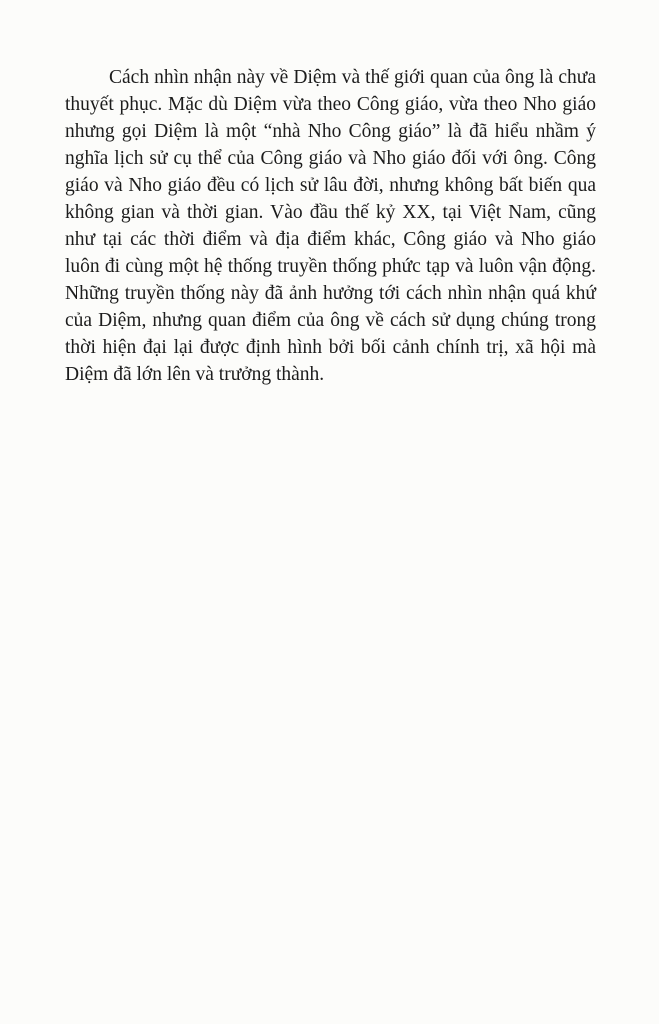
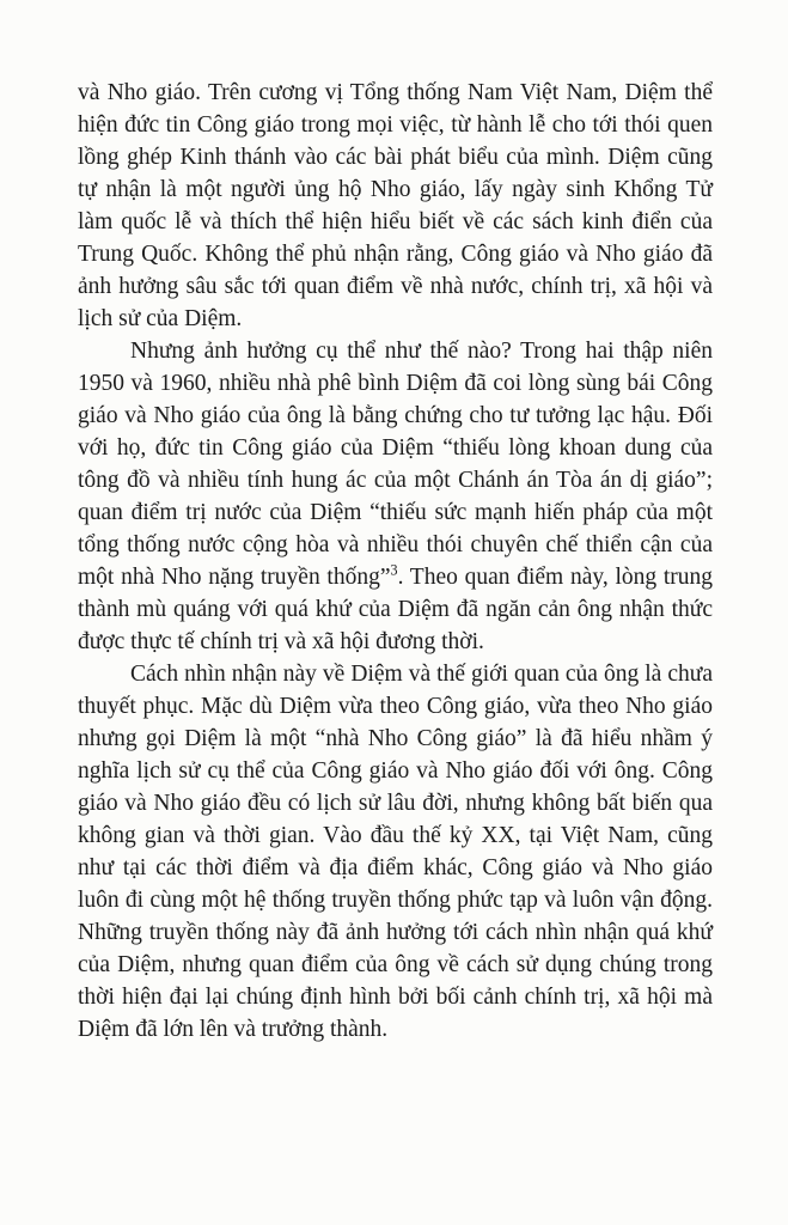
+ và Nho giáo. Trên cương vị Tổng thống Nam Việt Nam, Diệm thể hiện đức tin Công giáo trong mọi việc, từ hành lễ cho tới thói quen lồng ghép Kinh thánh vào các bài phát biểu của mình. Diệm cũng tự nhận là một người ủng hộ Nho giáo, lấy ngày sinh Khổng Tử làm quốc lễ và thích thể hiện hiểu biết về các sách kinh điển của Trung Quốc. Không thể phủ nhận rằng, Công giáo và Nho giáo đã ảnh hưởng sâu sắc tới quan điểm về nhà nước, chính trị, xã hội và lịch sử của Diệm.
+ Nhưng ảnh hưởng cụ thể như thế nào? Trong hai thập niên 1950 và 1960, nhiều nhà phê bình Diệm đã coi lòng sùng bái Công giáo và Nho giáo của ông là bằng chứng cho tư tưởng lạc hậu. Đối với họ, đức tin Công giáo của Diệm “thiếu lòng khoan dung của tông đồ và nhiều tính hung ác của một Chánh án Tòa án dị giáo”; quan điểm trị nước của Diệm “thiếu sức mạnh hiến pháp của một tổng thống nước cộng hòa và nhiều thói chuyên chế thiển cận của một nhà Nho nặng truyền thống”3. Theo quan điểm này, lòng trung thành mù quáng với quá khứ của Diệm đã ngăn cản ông nhận thức được thực tế chính trị và xã hội đương thời.
- Cách nhìn nhận này về Diệm và thế giới quan của ông là chưa thuyết phục. Mặc dù Diệm vừa theo Công giáo, vừa theo Nho giáo nhưng gọi Diệm là một “nhà Nho Công giáo” là đã hiểu nhầm ý nghĩa lịch sử cụ thể của Công giáo và Nho giáo đối với ông. Công giáo và Nho giáo đều có lịch sử lâu đời, nhưng không bất biến qua không gian và thời gian. Vào đầu thế kỷ XX, tại Việt Nam, cũng như tại các thời điểm và địa điểm khác, Công giáo và Nho giáo luôn đi cùng một hệ thống truyền thống phức tạp và luôn vận động. Những truyền thống này đã ảnh hưởng tới cách nhìn nhận quá khứ của Diệm, nhưng quan điểm của ông về cách sử dụng chúng trong thời hiện đại lại được định hình bởi bối cảnh chính trị, xã hội mà Diệm đã lớn lên và trưởng thành.
+ Cách nhìn nhận này về Diệm và thế giới quan của ông là chưa thuyết phục. Mặc dù Diệm vừa theo Công giáo, vừa theo Nho giáo nhưng gọi Diệm là một “nhà Nho Công giáo” là đã hiểu nhầm ý nghĩa lịch sử cụ thể của Công giáo và Nho giáo đối với ông. Công giáo và Nho giáo đều có lịch sử lâu đời, nhưng không bất biến qua không gian và thời gian. Vào đầu thế kỷ XX, tại Việt Nam, cũng như tại các thời điểm và địa điểm khác, Công giáo và Nho giáo luôn đi cùng một hệ thống truyền thống phức tạp và luôn vận động. Những truyền thống này đã ảnh hưởng tới cách nhìn nhận quá khứ của Diệm, nhưng quan điểm của ông về cách sử dụng chúng trong thời hiện đại lại chúng định hình bởi bối cảnh chính trị, xã hội mà Diệm đã lớn lên và trưởng thành.
